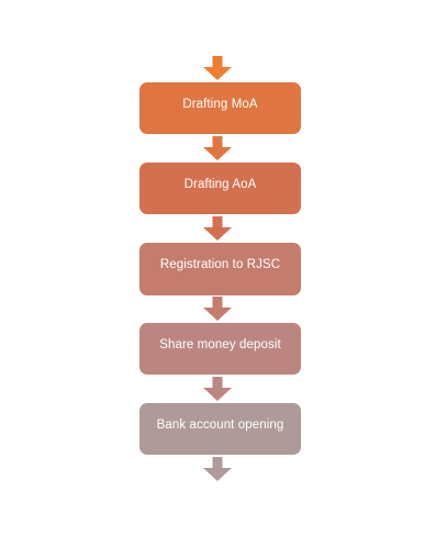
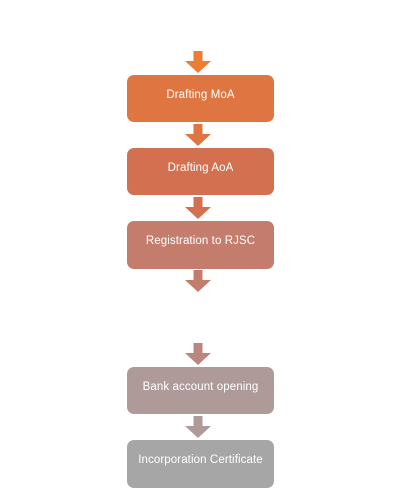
  Drafting MoA
  Drafting AoA
  Registration to RJSC
- Share money deposit
  Bank account opening
+ Incorporation Certificate
